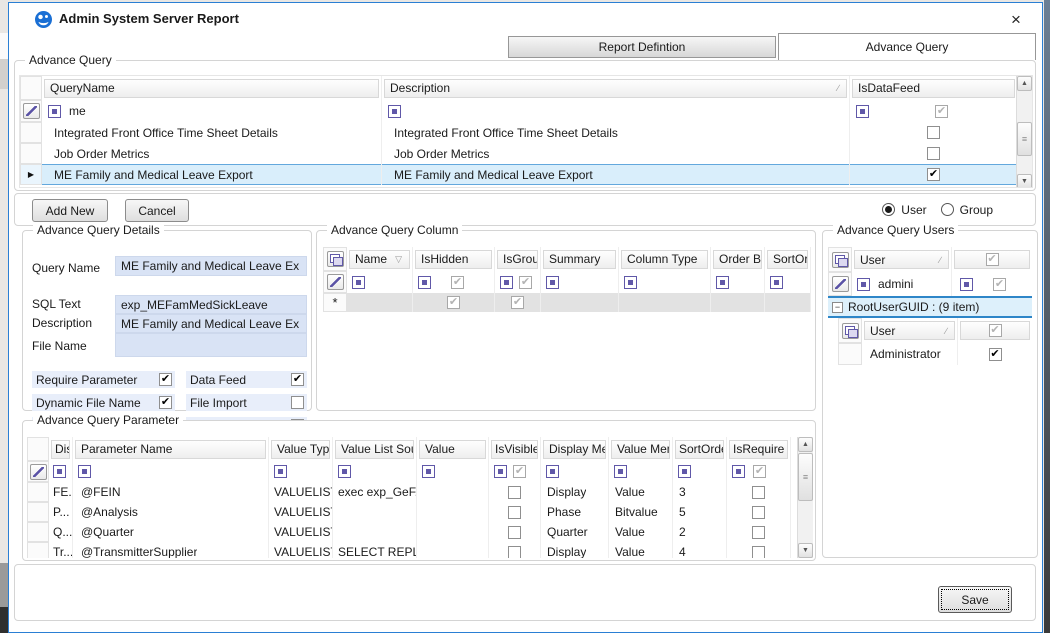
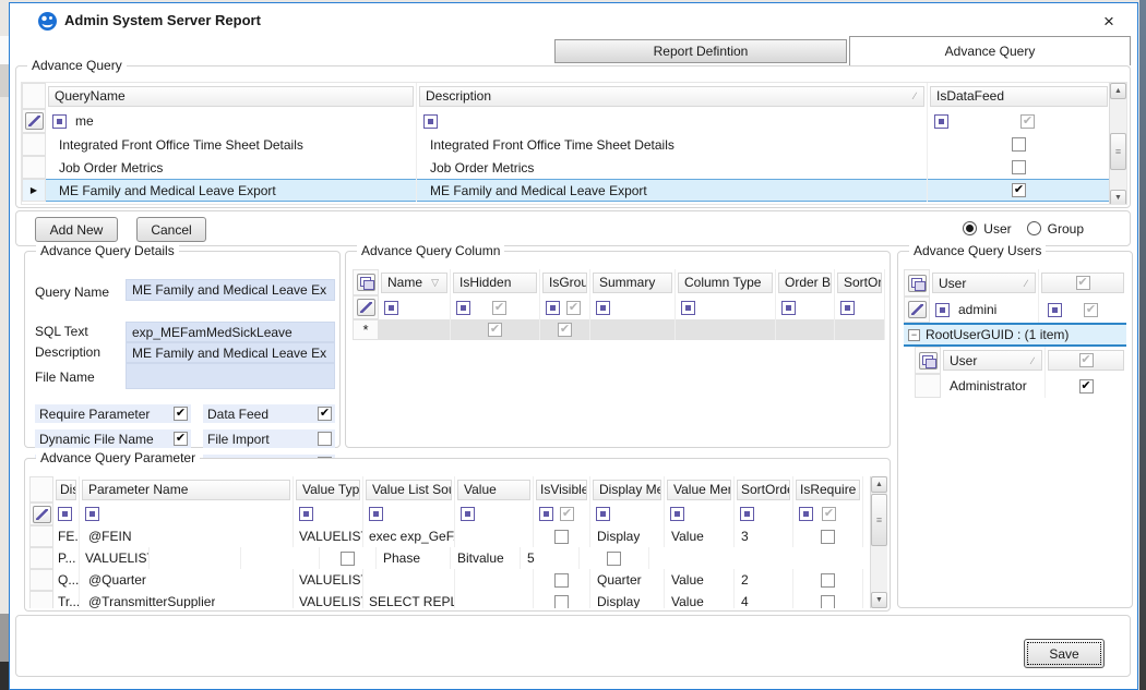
  Admin System Server Report
  ×
  Report Defintion
  Advance Query
  Advance Query
  QueryName
  Description
  ∕
  IsDataFeed
  me
  Integrated Front Office Time Sheet Details
  Integrated Front Office Time Sheet Details
  Job Order Metrics
  Job Order Metrics
  ▶
  ME Family and Medical Leave Export
  ME Family and Medical Leave Export
  ≡
  Add New
  Cancel
  User
  Group
  Advance Query Details
  Query Name
  ME Family and Medical Leave Ex
  SQL Text
  exp_MEFamMedSickLeave
  Description
  ME Family and Medical Leave Ex
  File Name
  Require Parameter
  Data Feed
  Dynamic File Name
  File Import
  Advance Query Column
  Name
  ▽
  IsHidden
  IsGrou
  Summary
  Column Type
  Order B
  *
  Advance Query Users
  User
  ∕
  admini
  −
- RootUserGUID : (9 item)
+ RootUserGUID : (1 item)
  User
  ∕
  Administrator
  Advance Query Parameter
  Parameter Name
  Value Typ
  Value List So
  Value
  IsVisible
  Display M
  Value Me
  SortOrd
  IsRequire
  @FEIN
  VALUELIS
  exec exp_GeF
  Display
  Value
  3
  P...
- @Analysis
  VALUELIS
  Phase
  Bitvalue
  5
  Q...
  @Quarter
  VALUELIS
  Quarter
  Value
  2
  Tr...
  @TransmitterSupplier
  VALUELIS
  SELECT REPL
  Display
  Value
  4
  ≡
  Save
